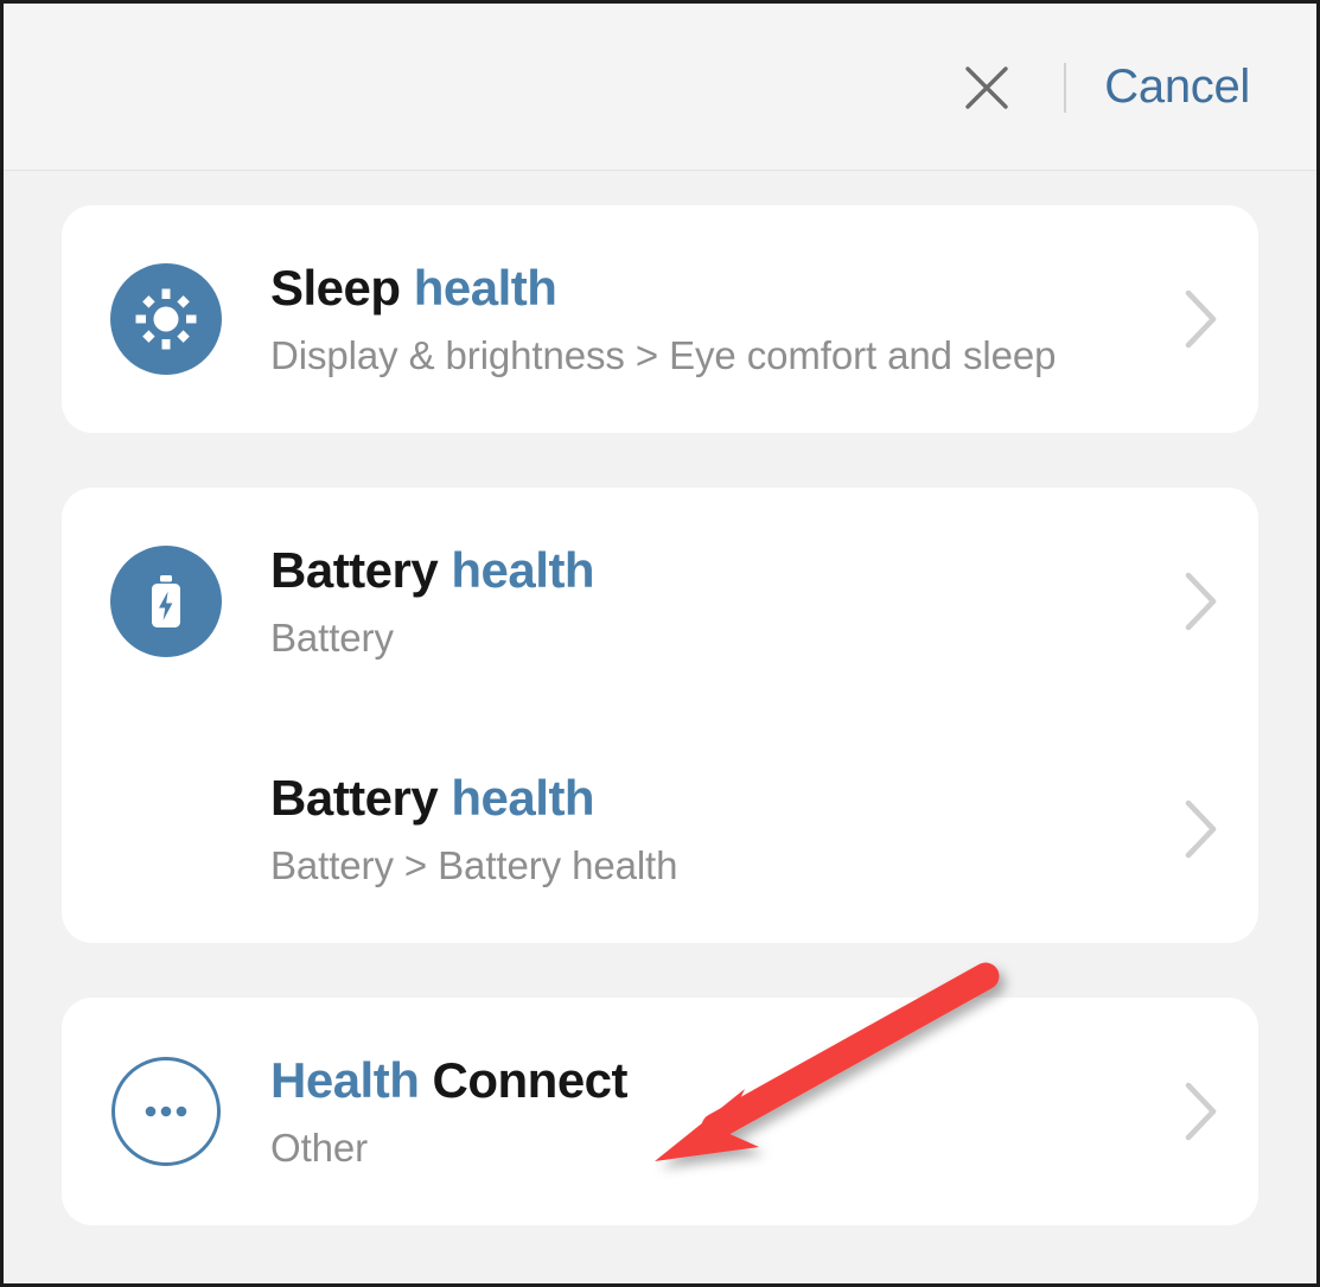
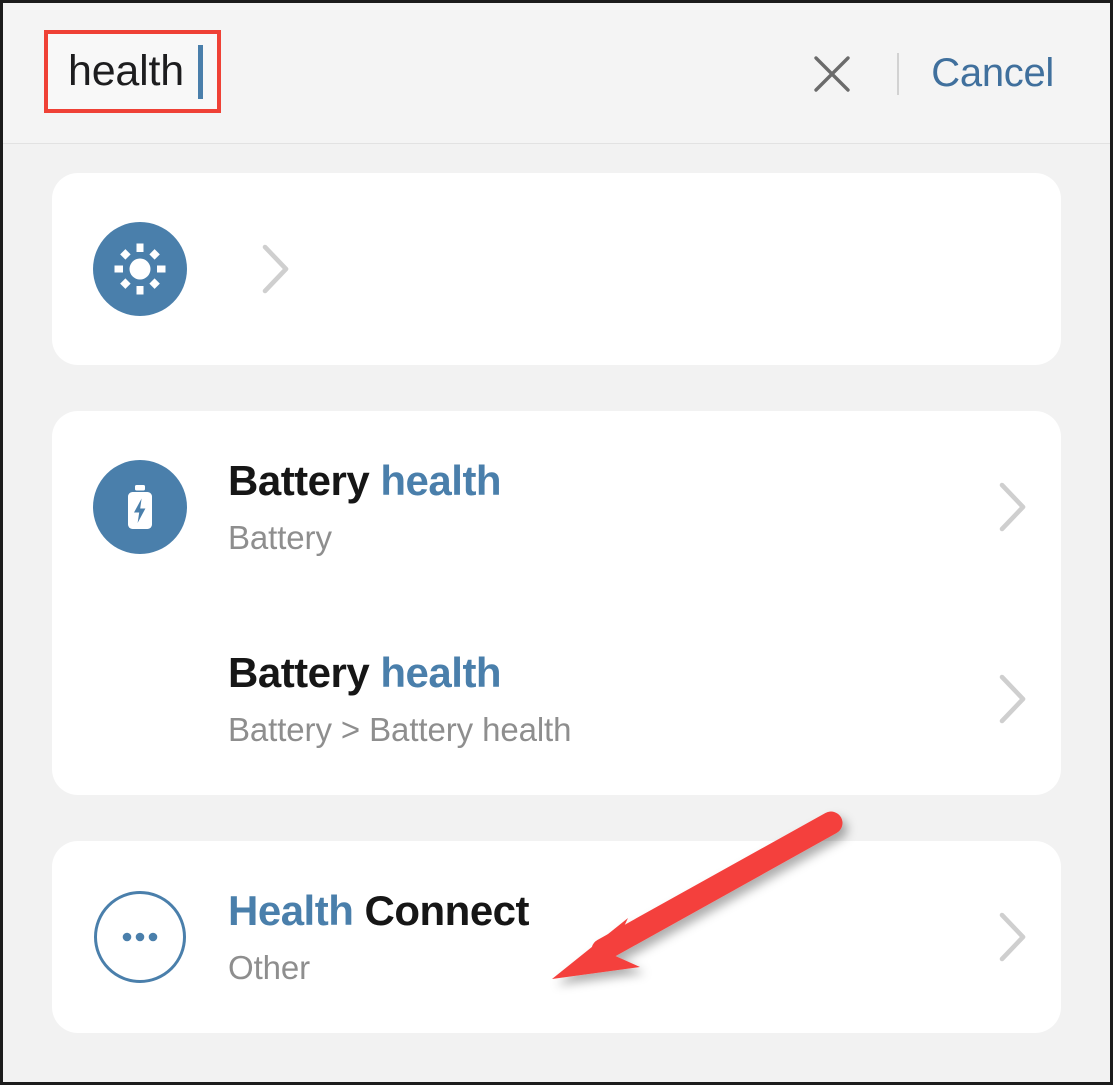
+ health
  Cancel
- Sleep health
- Display & brightness > Eye comfort and sleep
  Battery health
  Battery
  Battery health
  Battery > Battery health
  Health Connect
  Other
